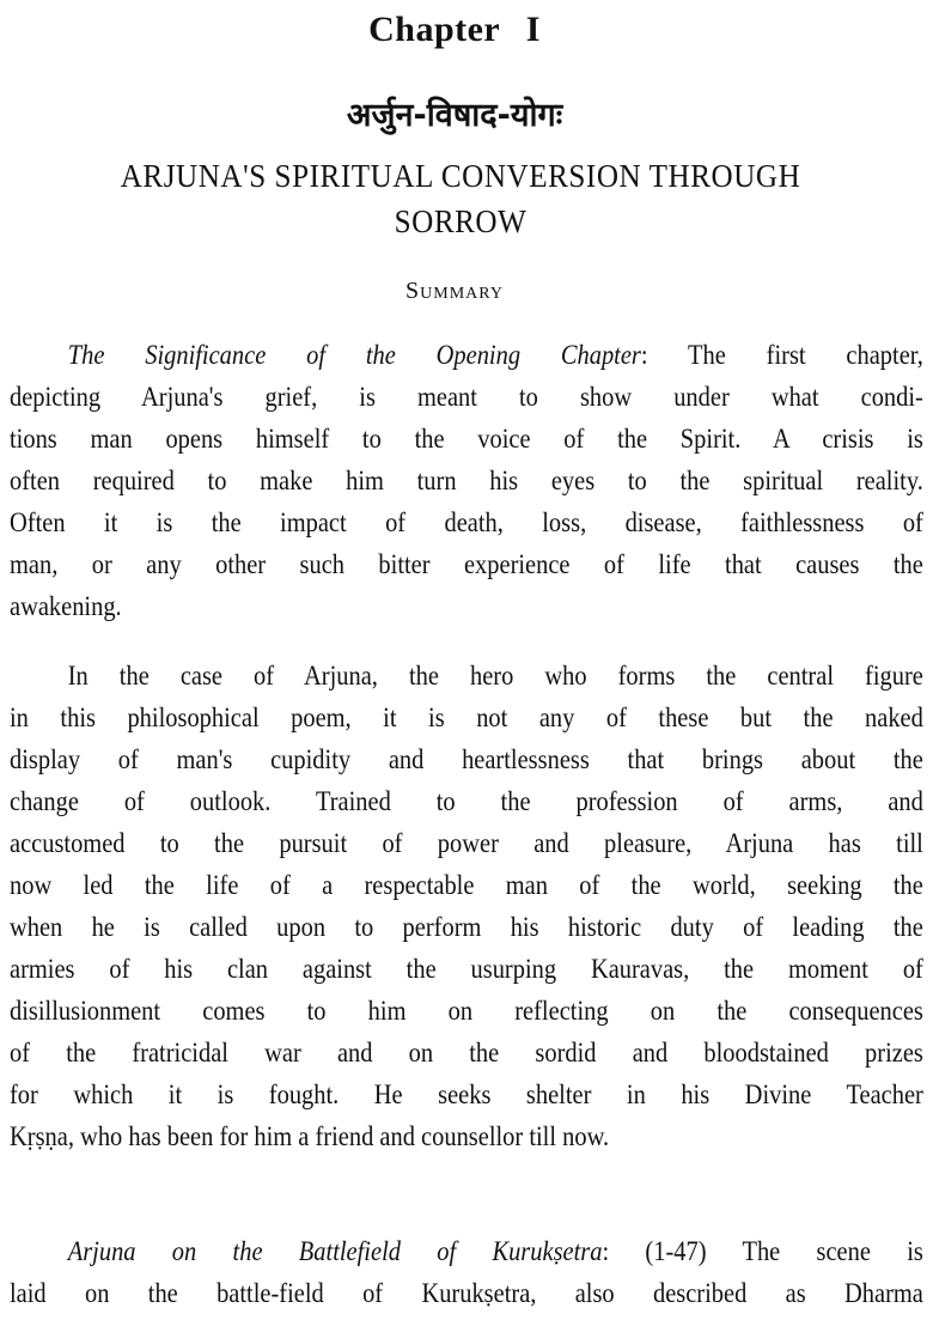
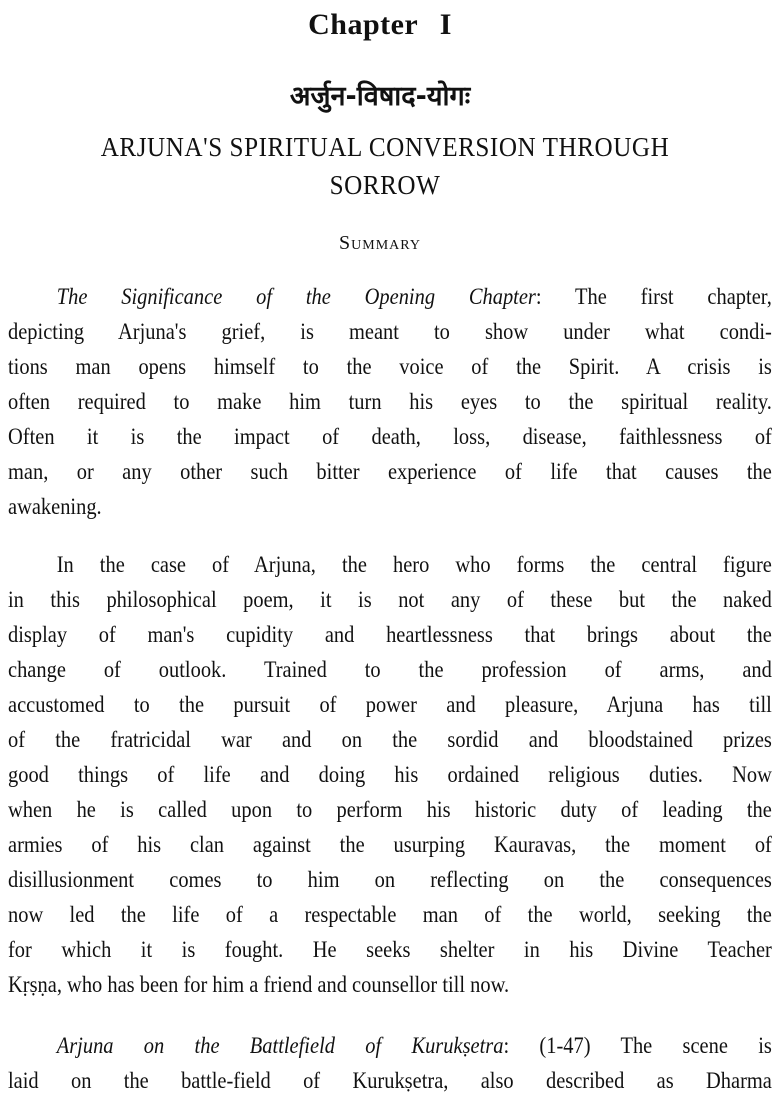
  Chapter I
  अर्जुन-विषाद-योगः
  ARJUNA'S SPIRITUAL CONVERSION THROUGH
  SORROW
  Summary
  The Significance of the Opening Chapter: The first chapter,
  depicting Arjuna's grief, is meant to show under what condi-
  tions man opens himself to the voice of the Spirit. A crisis is
  often required to make him turn his eyes to the spiritual reality.
  Often it is the impact of death, loss, disease, faithlessness of
  man, or any other such bitter experience of life that causes the
  awakening.
  In the case of Arjuna, the hero who forms the central figure
  in this philosophical poem, it is not any of these but the naked
  display of man's cupidity and heartlessness that brings about the
  change of outlook. Trained to the profession of arms, and
  accustomed to the pursuit of power and pleasure, Arjuna has till
- now led the life of a respectable man of the world, seeking the
+ of the fratricidal war and on the sordid and bloodstained prizes
+ good things of life and doing his ordained religious duties. Now
  when he is called upon to perform his historic duty of leading the
  armies of his clan against the usurping Kauravas, the moment of
  disillusionment comes to him on reflecting on the consequences
- of the fratricidal war and on the sordid and bloodstained prizes
+ now led the life of a respectable man of the world, seeking the
  for which it is fought. He seeks shelter in his Divine Teacher
  Kṛṣṇa, who has been for him a friend and counsellor till now.
  Arjuna on the Battlefield of Kurukṣetra: (1-47) The scene is
  laid on the battle-field of Kurukṣetra, also described as Dharma
